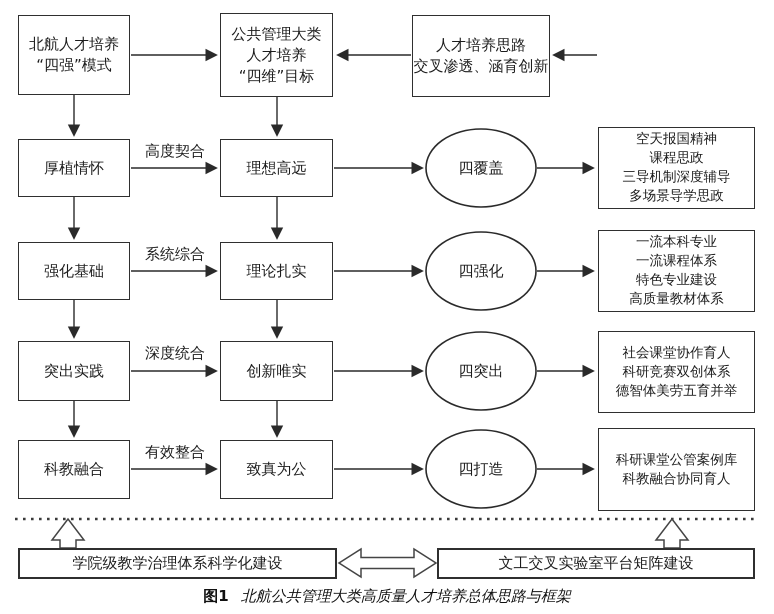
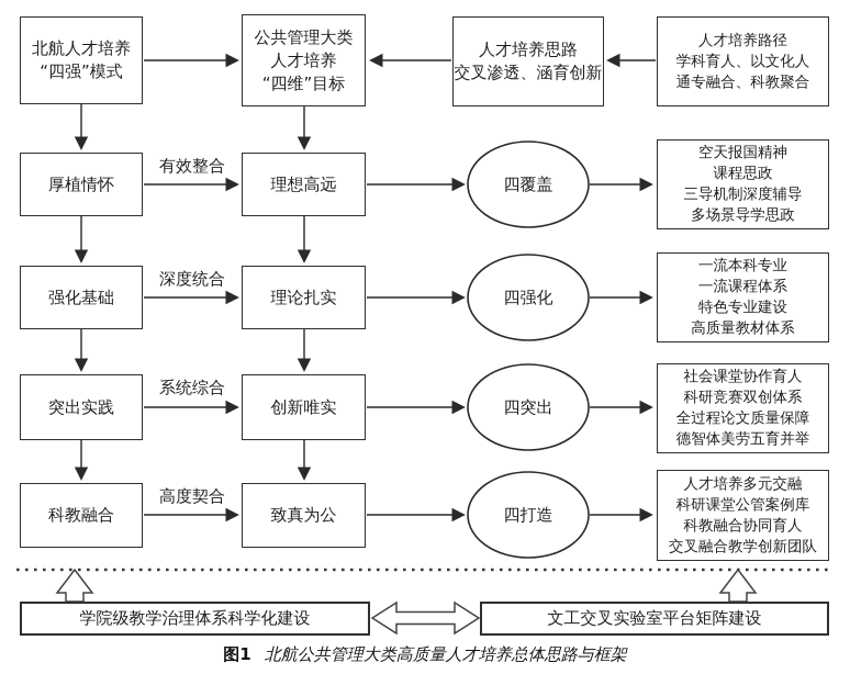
  北航人才培养
  “四强”模式
  公共管理大类
  人才培养
  “四维”目标
  人才培养思路
  交叉渗透、涵育创新
+ 人才培养路径
+ 学科育人、以文化人
+ 通专融合、科教聚合
  厚植情怀
- 高度契合
+ 有效整合
  理想高远
  四覆盖
  空天报国精神
  课程思政
  三导机制深度辅导
  多场景导学思政
  强化基础
- 系统综合
+ 深度统合
  理论扎实
  四强化
  一流本科专业
  一流课程体系
  特色专业建设
  高质量教材体系
  突出实践
- 深度统合
+ 系统综合
  创新唯实
  四突出
  社会课堂协作育人
  科研竞赛双创体系
+ 全过程论文质量保障
  德智体美劳五育并举
  科教融合
- 有效整合
+ 高度契合
  致真为公
  四打造
+ 人才培养多元交融
  科研课堂公管案例库
  科教融合协同育人
+ 交叉融合教学创新团队
  学院级教学治理体系科学化建设
  文工交叉实验室平台矩阵建设
  图1 北航公共管理大类高质量人才培养总体思路与框架
